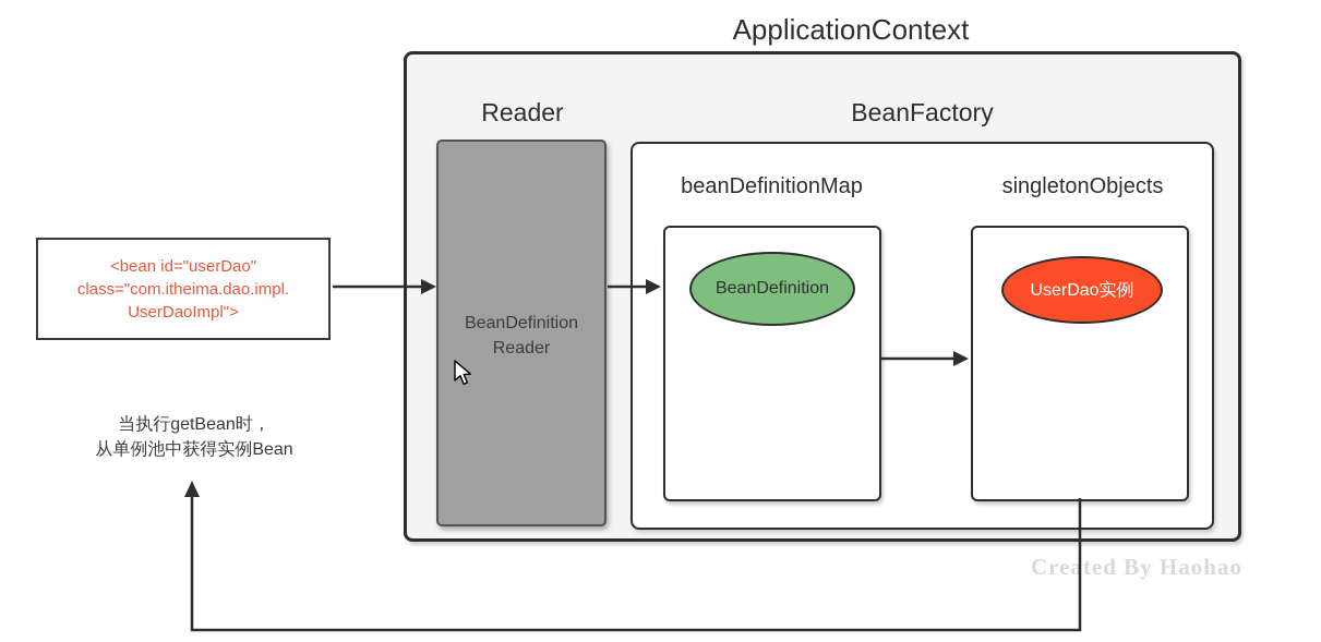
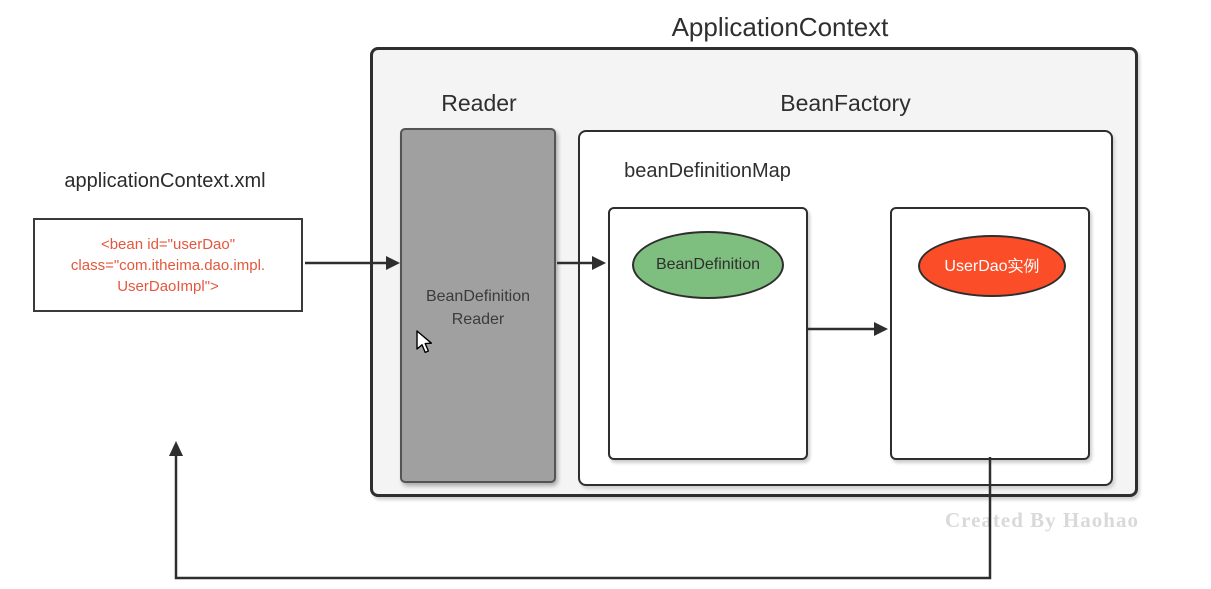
  ApplicationContext
+ applicationContext.xml
  <bean id="userDao"
  class="com.itheima.dao.impl.
  UserDaoImpl">
- 当执行getBean时，
- 从单例池中获得实例Bean
  Reader
  BeanFactory
  BeanDefinition
  Reader
  beanDefinitionMap
- singletonObjects
  BeanDefinition
  UserDao实例
  Created By Haohao
